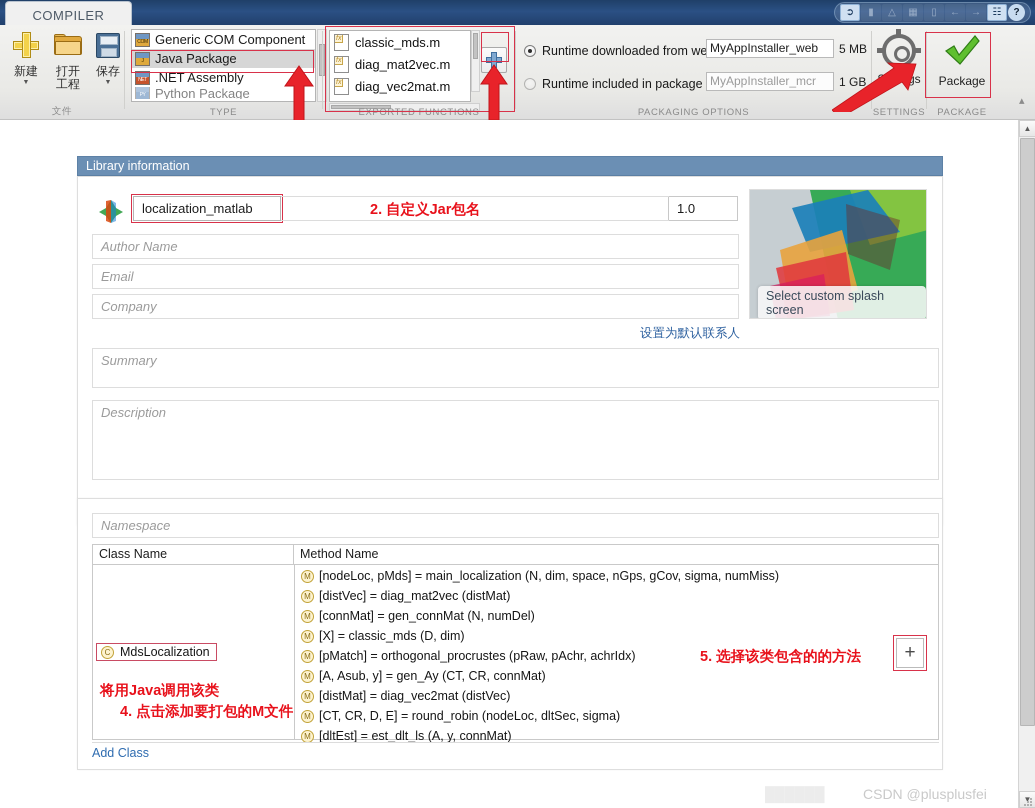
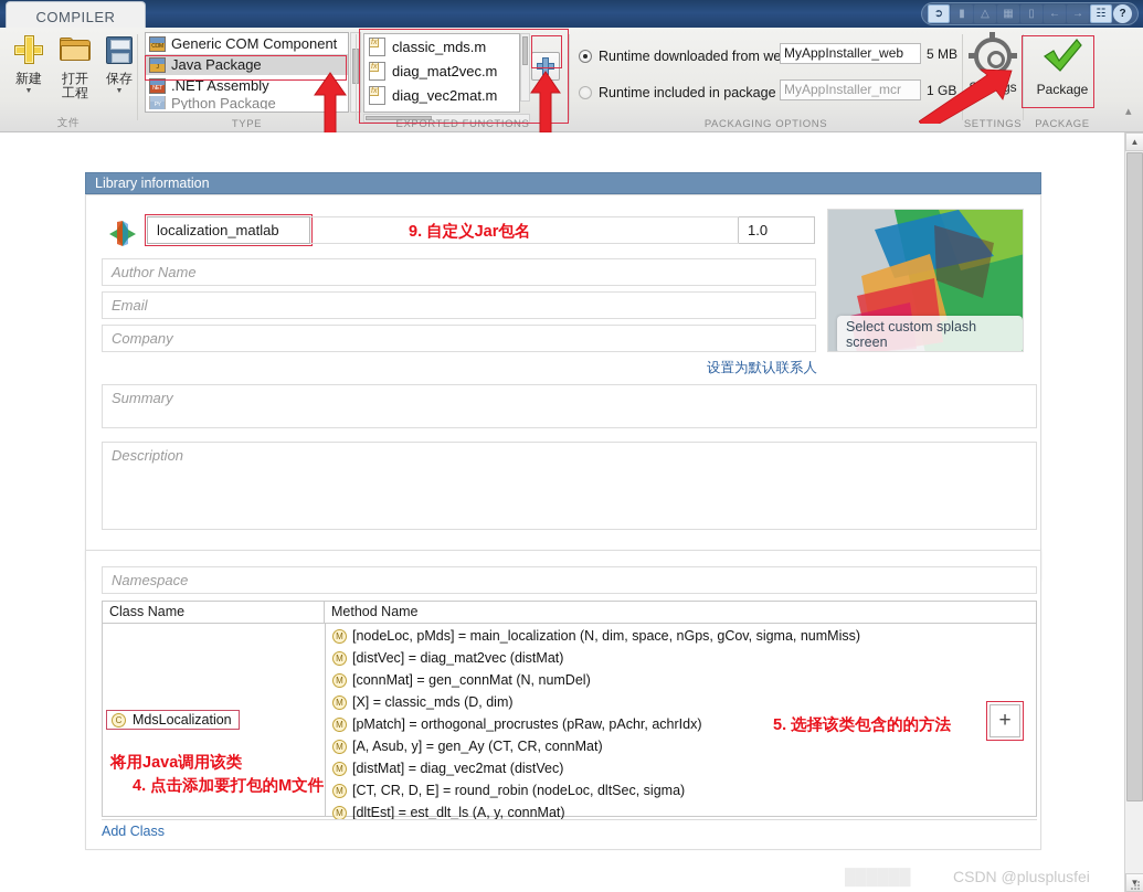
  ➲
  ▮
  △
  ▦
  ▯
  ←
  →
  ☷
  ?
  COMPILER
  新建
  打开
  工程
  保存
  文件
  Generic COM Component
  Java Package
  .NET Assembly
  Python Package
  TYPE
  classic_mds.m
  diag_mat2vec.m
  diag_vec2mat.m
  EXPORTED FUNCTIONS
  Runtime downloaded from we
  Runtime included in package
  MyAppInstaller_web
  MyAppInstaller_mcr
  5 MB
  1 GB
  PACKAGING OPTIONS
  SETTINGS
  Package
  PACKAGE
  ▴
  Library information
  localization_matlab
  1.0
- 2. 自定义Jar包名
+ 9. 自定义Jar包名
  Author Name
  Email
  Company
  设置为默认联系人
  Summary
  Description
  Select custom splash screen
  Namespace
  Class Name
  Method Name
  M
  [nodeLoc, pMds] = main_localization (N, dim, space, nGps, gCov, sigma, numMiss)
  M
  [distVec] = diag_mat2vec (distMat)
  M
  [connMat] = gen_connMat (N, numDel)
  M
  [X] = classic_mds (D, dim)
  M
  [pMatch] = orthogonal_procrustes (pRaw, pAchr, achrIdx)
  M
  [A, Asub, y] = gen_Ay (CT, CR, connMat)
  M
  [distMat] = diag_vec2mat (distVec)
  M
  [CT, CR, D, E] = round_robin (nodeLoc, dltSec, sigma)
  M
  [dltEst] = est_dlt_ls (A, y, connMat)
  C
  MdsLocalization
  将用Java调用该类
  4. 点击添加要打包的M文件
  5. 选择该类包含的的方法
  +
  Add Class
  CSDN @plusplusfei
  ▲
  ▼
